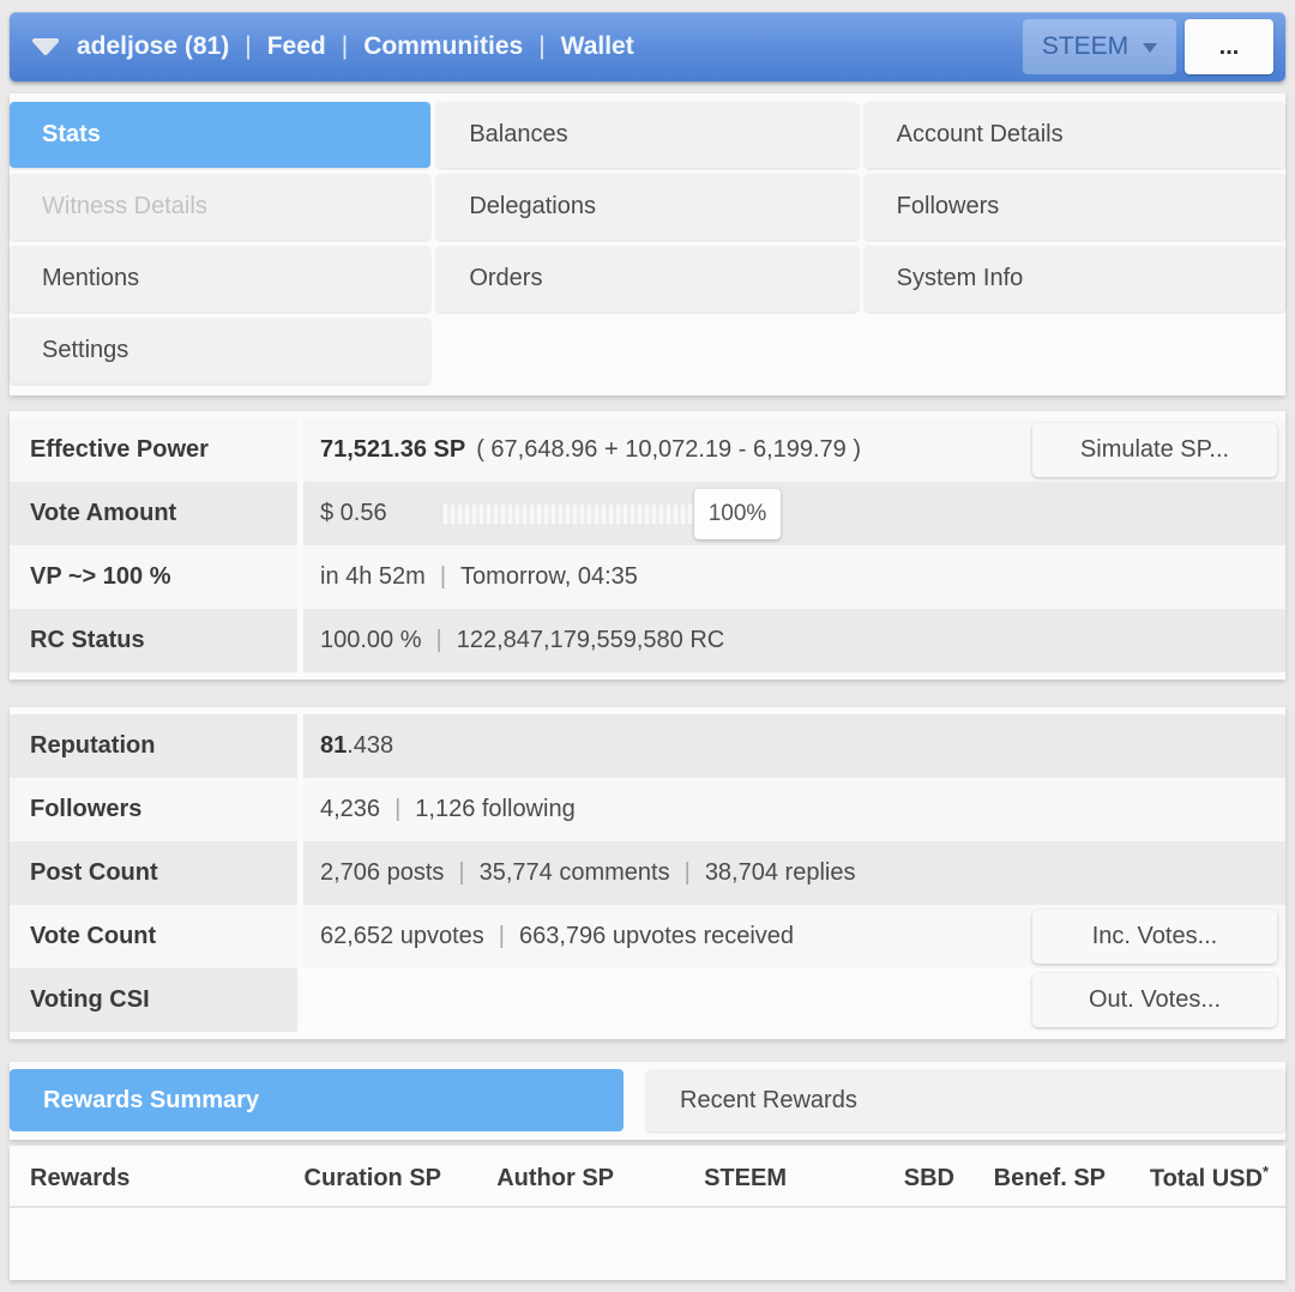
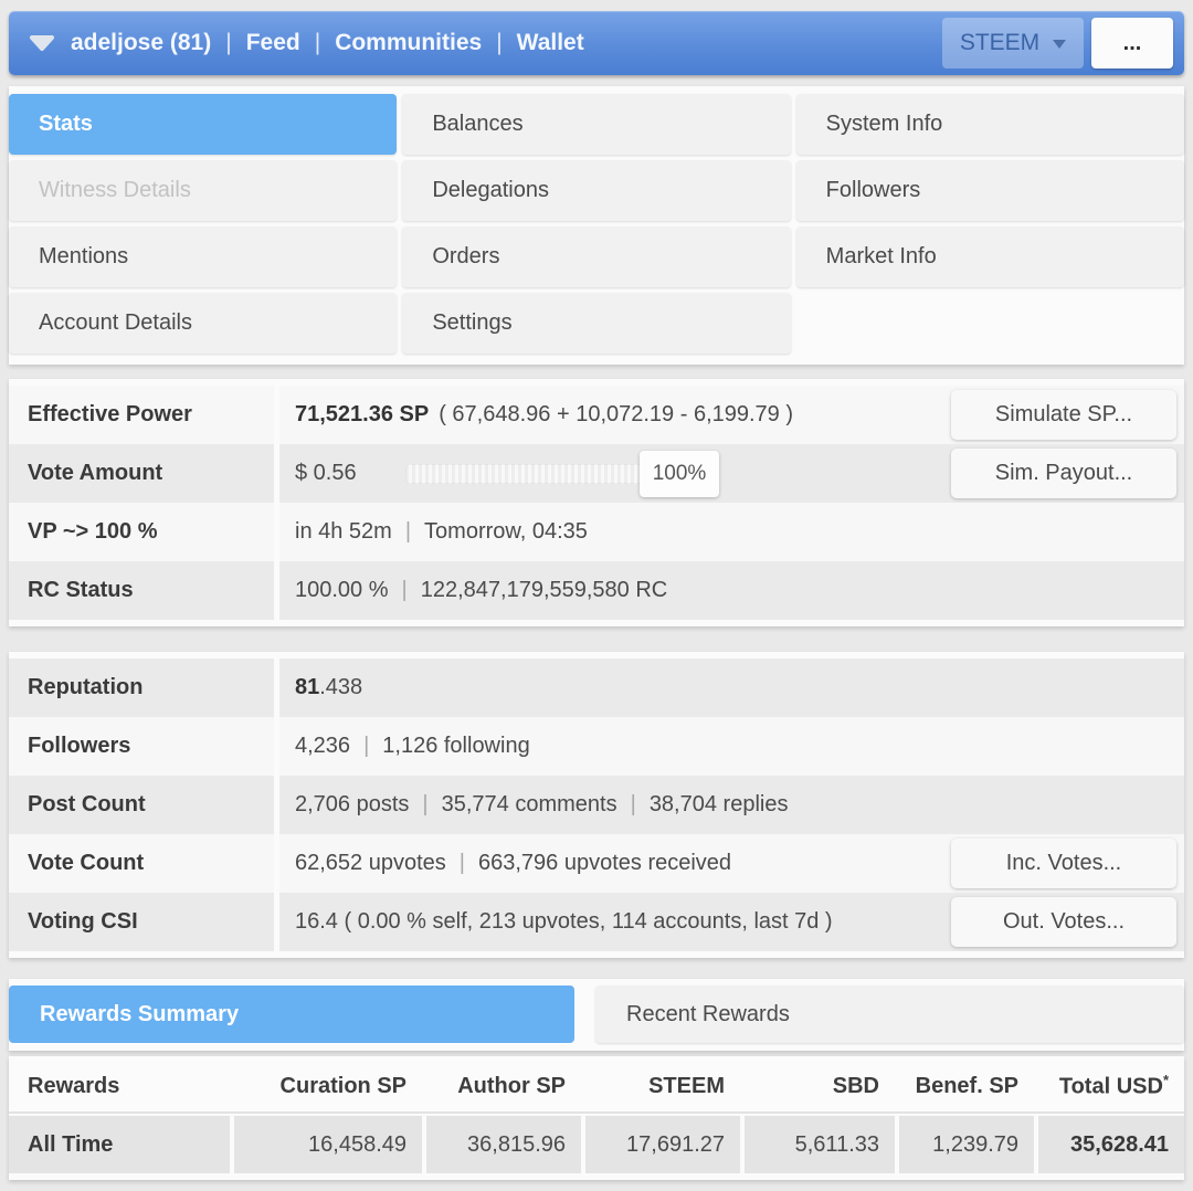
  adeljose (81)
  |
  Feed
  |
  Communities
  |
  Wallet
  STEEM
  ...
  Stats
  Balances
- Account Details
+ System Info
  Witness Details
  Delegations
  Followers
  Mentions
  Orders
+ Market Info
- System Info
+ Account Details
  Settings
  Effective Power
  71,521.36 SP
  ( 67,648.96 + 10,072.19 - 6,199.79 )
  Simulate SP...
  Vote Amount
  $ 0.56
  100%
+ Sim. Payout...
  VP ~> 100 %
  in 4h 52m
  |
  Tomorrow, 04:35
  RC Status
  100.00 %
  |
  122,847,179,559,580 RC
  Reputation
  81
  .438
  Followers
  4,236
  |
  1,126 following
  Post Count
  2,706 posts
  |
  35,774 comments
  |
  38,704 replies
  Vote Count
  62,652 upvotes
  |
  663,796 upvotes received
  Inc. Votes...
  Voting CSI
+ 16.4 ( 0.00 % self, 213 upvotes, 114 accounts, last 7d )
  Out. Votes...
  Rewards Summary
  Recent Rewards
  Rewards
  Curation SP
  Author SP
  STEEM
  SBD
  Benef. SP
  Total USD*
+ All Time
+ 16,458.49
+ 36,815.96
+ 17,691.27
+ 5,611.33
+ 1,239.79
+ 35,628.41
